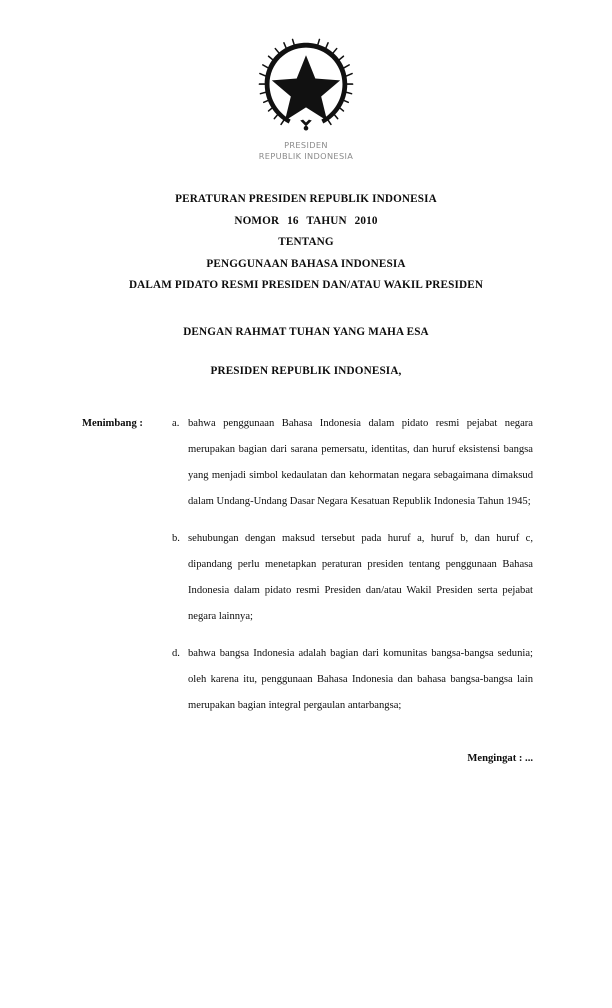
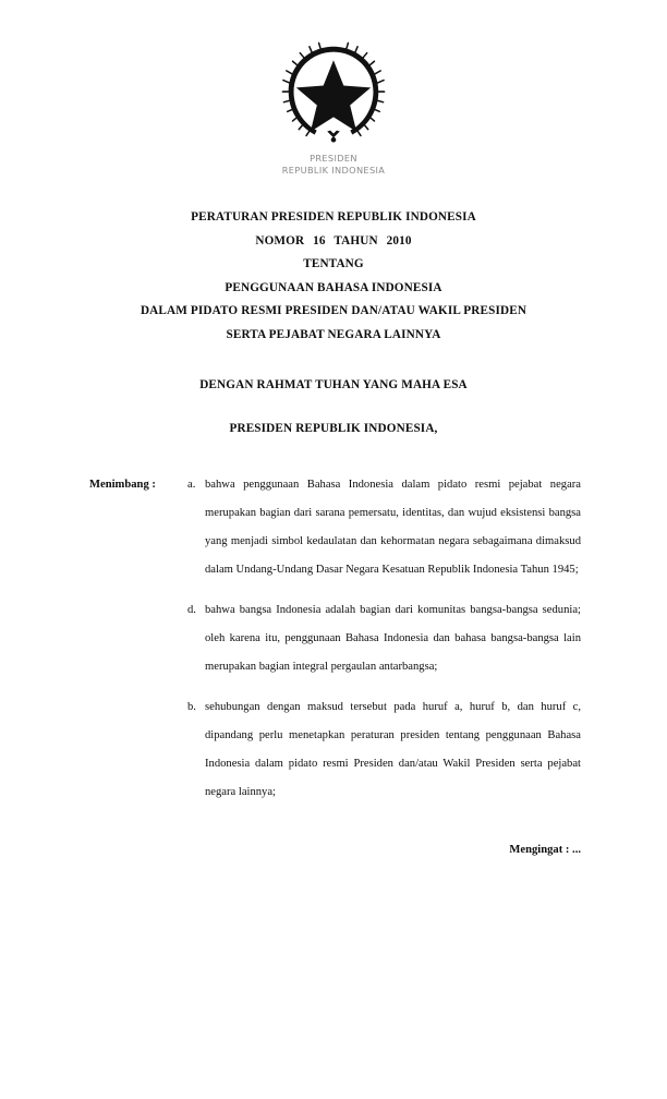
  PRESIDEN
  REPUBLIK INDONESIA
  PERATURAN PRESIDEN REPUBLIK INDONESIA
  NOMOR 16 TAHUN 2010
  TENTANG
  PENGGUNAAN BAHASA INDONESIA
  DALAM PIDATO RESMI PRESIDEN DAN/ATAU WAKIL PRESIDEN
+ SERTA PEJABAT NEGARA LAINNYA
  DENGAN RAHMAT TUHAN YANG MAHA ESA
  PRESIDEN REPUBLIK INDONESIA,
  Menimbang :
  a.
- bahwa penggunaan Bahasa Indonesia dalam pidato resmi pejabat negara merupakan bagian dari sarana pemersatu, identitas, dan huruf eksistensi bangsa yang menjadi simbol kedaulatan dan kehormatan negara sebagaimana dimaksud dalam Undang-Undang Dasar Negara Kesatuan Republik Indonesia Tahun 1945;
+ bahwa penggunaan Bahasa Indonesia dalam pidato resmi pejabat negara merupakan bagian dari sarana pemersatu, identitas, dan wujud eksistensi bangsa yang menjadi simbol kedaulatan dan kehormatan negara sebagaimana dimaksud dalam Undang-Undang Dasar Negara Kesatuan Republik Indonesia Tahun 1945;
- b.
+ d.
- sehubungan dengan maksud tersebut pada huruf a, huruf b, dan huruf c, dipandang perlu menetapkan peraturan presiden tentang penggunaan Bahasa Indonesia dalam pidato resmi Presiden dan/atau Wakil Presiden serta pejabat negara lainnya;
+ bahwa bangsa Indonesia adalah bagian dari komunitas bangsa-bangsa sedunia; oleh karena itu, penggunaan Bahasa Indonesia dan bahasa bangsa-bangsa lain merupakan bagian integral pergaulan antarbangsa;
- d.
+ b.
- bahwa bangsa Indonesia adalah bagian dari komunitas bangsa-bangsa sedunia; oleh karena itu, penggunaan Bahasa Indonesia dan bahasa bangsa-bangsa lain merupakan bagian integral pergaulan antarbangsa;
+ sehubungan dengan maksud tersebut pada huruf a, huruf b, dan huruf c, dipandang perlu menetapkan peraturan presiden tentang penggunaan Bahasa Indonesia dalam pidato resmi Presiden dan/atau Wakil Presiden serta pejabat negara lainnya;
  Mengingat : ...
